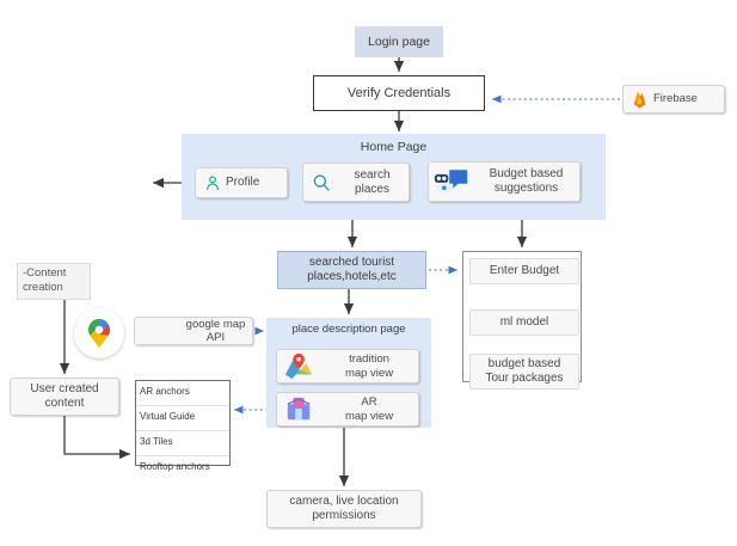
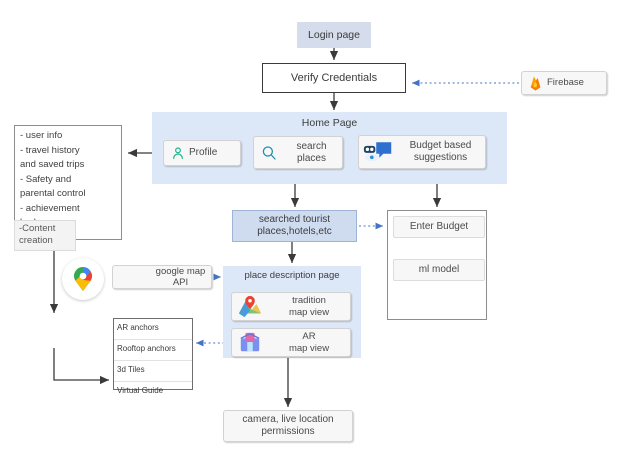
  Login page
  Verify Credentials
  Firebase
  Home Page
  Profile
  search
  places
  Budget based
  suggestions
+ - user info
+ - travel history
+ and saved trips
+ - Safety and
+ parental control
+ - achievement
  -Content
  creation
  searched tourist
  places,hotels,etc
  Enter Budget
  ml model
- budget based
- Tour packages
  google map API
  place description page
  tradition
  map view
  AR
  map view
- User created
- content
  AR anchors
- Virtual Guide
+ Rooftop anchors
  3d Tiles
- Rooftop anchors
+ Virtual Guide
  camera, live location
  permissions
